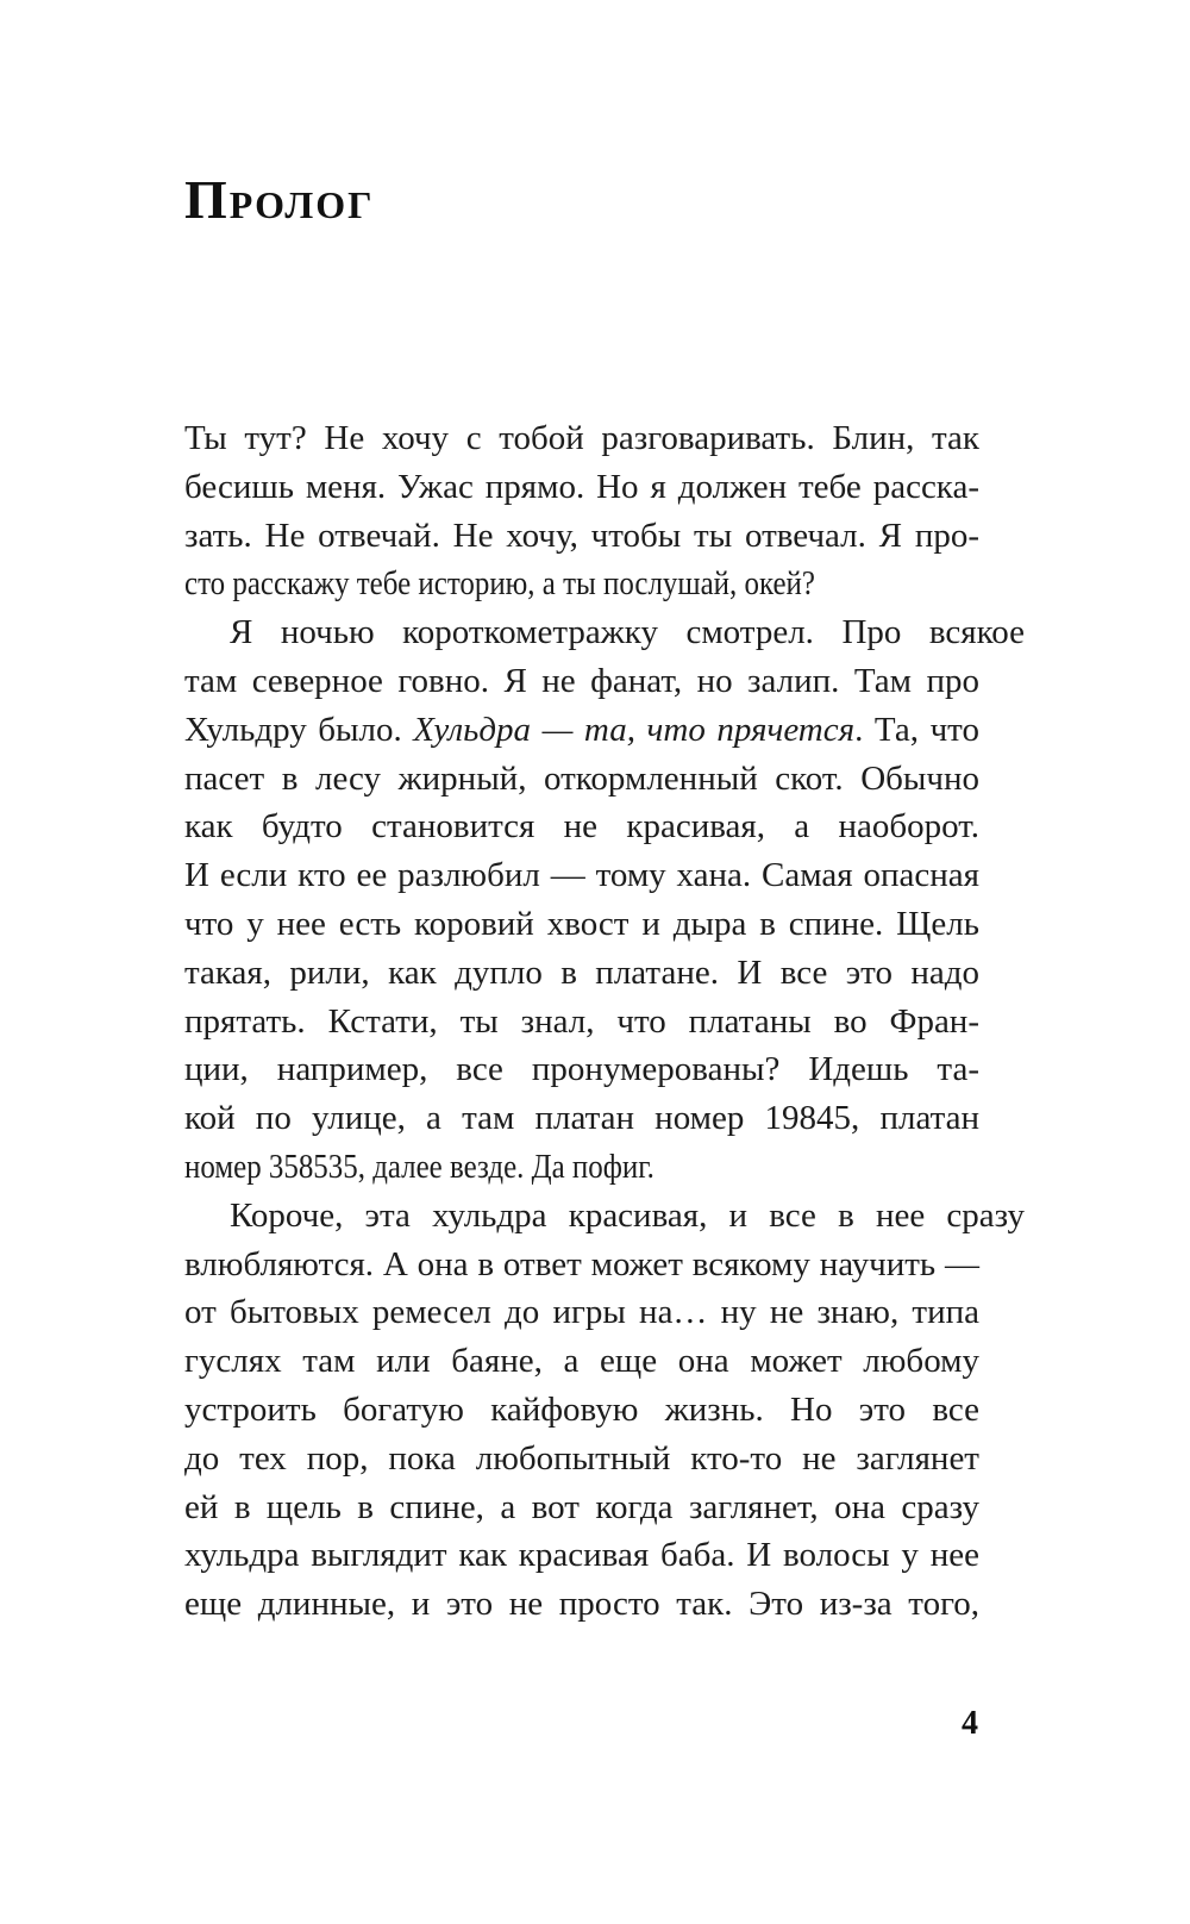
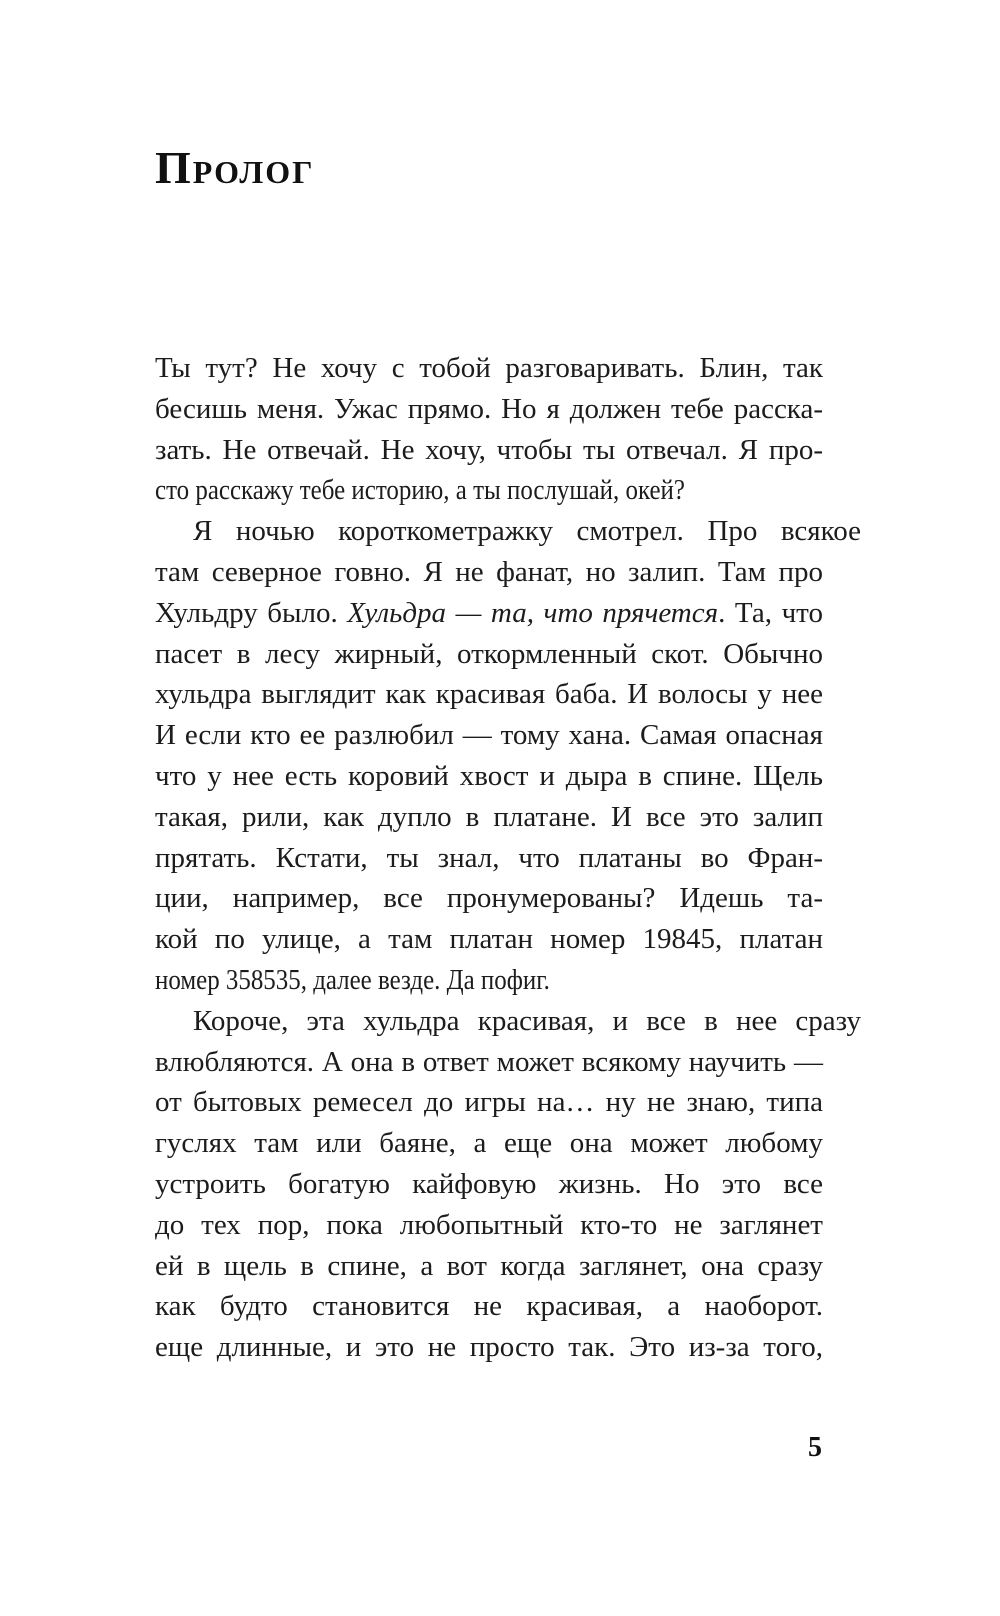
  Пролог
  Ты тут? Не хочу с тобой разговаривать. Блин, так
  бесишь меня. Ужас прямо. Но я должен тебе расска-
  зать. Не отвечай. Не хочу, чтобы ты отвечал. Я про-
  сто расскажу тебе историю, а ты послушай, окей?
  Я ночью короткометражку смотрел. Про всякое
  там северное говно. Я не фанат, но залип. Там про
  Хульдру было. Хульдра — та, что прячется. Та, что
  пасет в лесу жирный, откормленный скот. Обычно
- как будто становится не красивая, а наоборот.
+ хульдра выглядит как красивая баба. И волосы у нее
  И если кто ее разлюбил — тому хана. Самая опасная
  что у нее есть коровий хвост и дыра в спине. Щель
- такая, рили, как дупло в платане. И все это надо
+ такая, рили, как дупло в платане. И все это залип
  прятать. Кстати, ты знал, что платаны во Фран-
  ции, например, все пронумерованы? Идешь та-
  кой по улице, а там платан номер 19845, платан
  номер 358535, далее везде. Да пофиг.
  Короче, эта хульдра красивая, и все в нее сразу
  влюбляются. А она в ответ может всякому научить —
  от бытовых ремесел до игры на… ну не знаю, типа
  гуслях там или баяне, а еще она может любому
  устроить богатую кайфовую жизнь. Но это все
  до тех пор, пока любопытный кто-то не заглянет
  ей в щель в спине, а вот когда заглянет, она сразу
- хульдра выглядит как красивая баба. И волосы у нее
+ как будто становится не красивая, а наоборот.
  еще длинные, и это не просто так. Это из-за того,
- 4
+ 5
